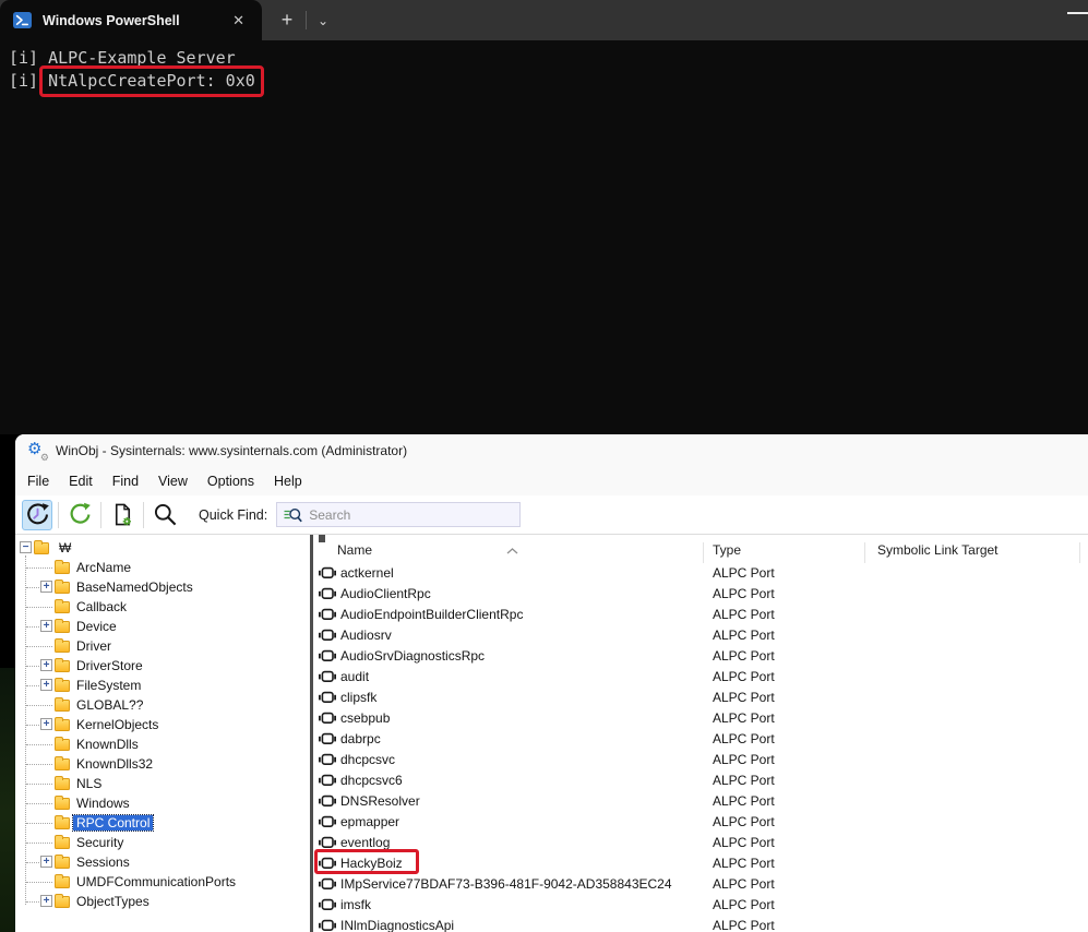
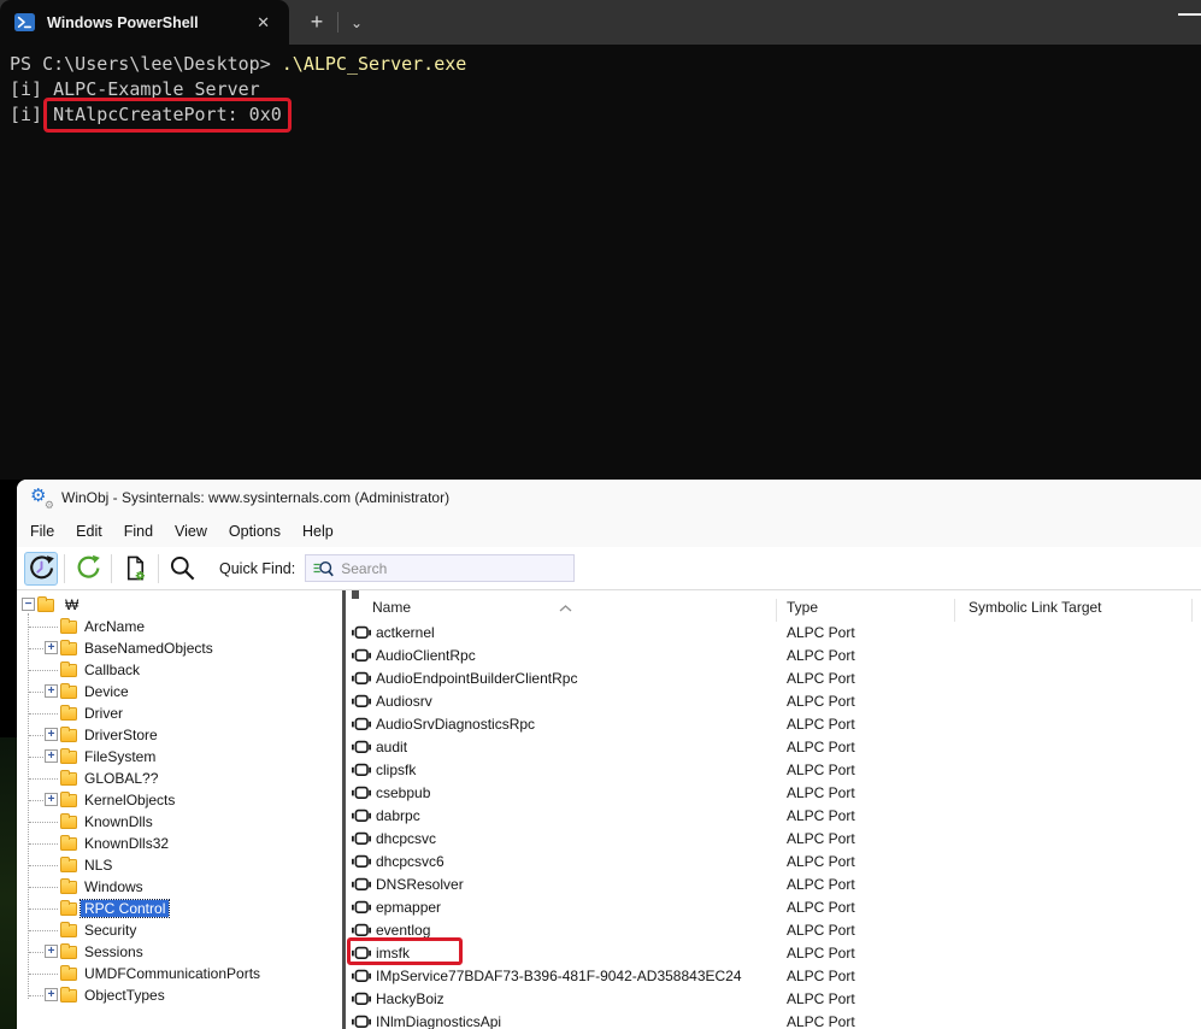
  Windows PowerShell
  ✕
  +
  ⌄
+ PS C:\Users\lee\Desktop> .\ALPC_Server.exe
  [i] ALPC-Example Server
  [i] NtAlpcCreatePort: 0x0
  ⚙
  ⚙
  WinObj - Sysinternals: www.sysinternals.com (Administrator)
  File
  Edit
  Find
  View
  Options
  Help
  Quick Find:
  Search
  −
  ₩
  ArcName
  +
  BaseNamedObjects
  Callback
  +
  Device
  Driver
  +
  DriverStore
  +
  FileSystem
  GLOBAL??
  +
  KernelObjects
  KnownDlls
  KnownDlls32
  NLS
  Windows
  RPC Control
  Security
  +
  Sessions
  UMDFCommunicationPorts
  +
  ObjectTypes
  Name
  Type
  Symbolic Link Target
  actkernel
  ALPC Port
  AudioClientRpc
  ALPC Port
  AudioEndpointBuilderClientRpc
  ALPC Port
  Audiosrv
  ALPC Port
  AudioSrvDiagnosticsRpc
  ALPC Port
  audit
  ALPC Port
  clipsfk
  ALPC Port
  csebpub
  ALPC Port
  dabrpc
  ALPC Port
  dhcpcsvc
  ALPC Port
  dhcpcsvc6
  ALPC Port
  DNSResolver
  ALPC Port
  epmapper
  ALPC Port
  eventlog
  ALPC Port
- HackyBoiz
+ imsfk
  ALPC Port
  IMpService77BDAF73-B396-481F-9042-AD358843EC24
  ALPC Port
- imsfk
+ HackyBoiz
  ALPC Port
  INlmDiagnosticsApi
  ALPC Port
